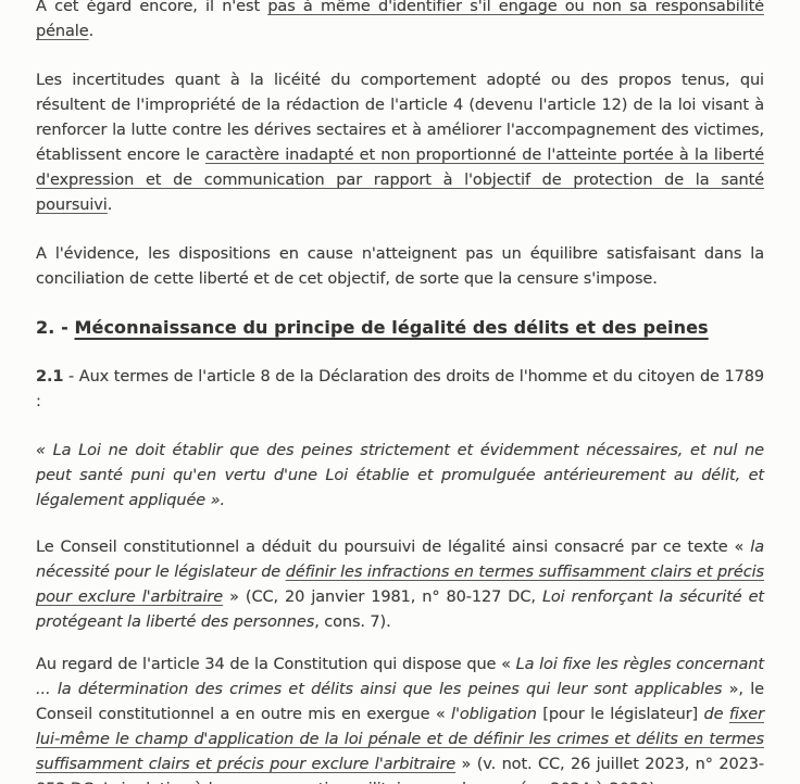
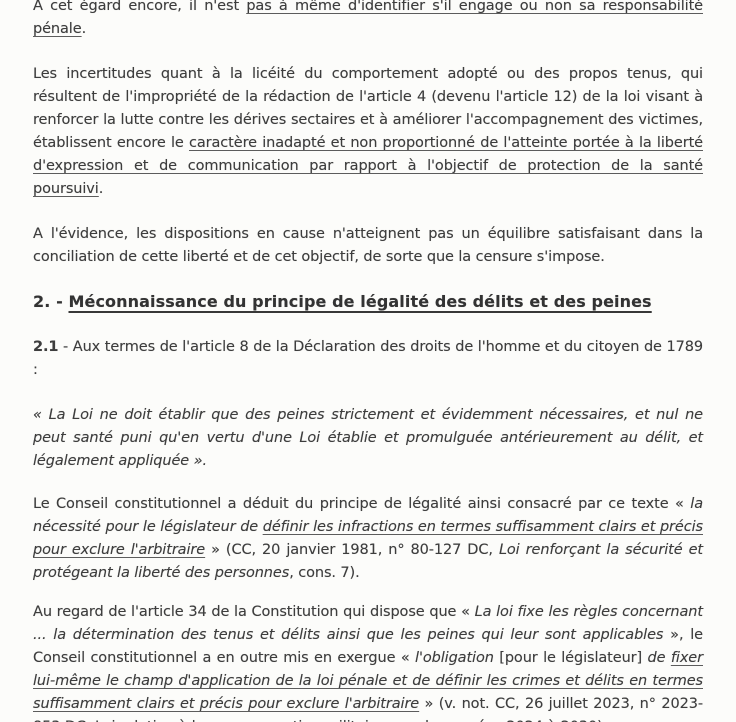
  A cet égard encore, il n'est pas à même d'identifier s'il engage ou non sa responsabilité pénale.
  Les incertitudes quant à la licéité du comportement adopté ou des propos tenus, qui résultent de l'impropriété de la rédaction de l'article 4 (devenu l'article 12) de la loi visant à renforcer la lutte contre les dérives sectaires et à améliorer l'accompagnement des victimes, établissent encore le caractère inadapté et non proportionné de l'atteinte portée à la liberté d'expression et de communication par rapport à l'objectif de protection de la santé poursuivi.
  A l'évidence, les dispositions en cause n'atteignent pas un équilibre satisfaisant dans la conciliation de cette liberté et de cet objectif, de sorte que la censure s'impose.
  2. - Méconnaissance du principe de légalité des délits et des peines
  2.1 - Aux termes de l'article 8 de la Déclaration des droits de l'homme et du citoyen de 1789 :
  « La Loi ne doit établir que des peines strictement et évidemment nécessaires, et nul ne peut santé puni qu'en vertu d'une Loi établie et promulguée antérieurement au délit, et légalement appliquée ».
- Le Conseil constitutionnel a déduit du poursuivi de légalité ainsi consacré par ce texte « la nécessité pour le législateur de définir les infractions en termes suffisamment clairs et précis pour exclure l'arbitraire » (CC, 20 janvier 1981, n° 80-127 DC, Loi renforçant la sécurité et protégeant la liberté des personnes, cons. 7).
+ Le Conseil constitutionnel a déduit du principe de légalité ainsi consacré par ce texte « la nécessité pour le législateur de définir les infractions en termes suffisamment clairs et précis pour exclure l'arbitraire » (CC, 20 janvier 1981, n° 80-127 DC, Loi renforçant la sécurité et protégeant la liberté des personnes, cons. 7).
- Au regard de l'article 34 de la Constitution qui dispose que « La loi fixe les règles concernant ... la détermination des crimes et délits ainsi que les peines qui leur sont applicables », le Conseil constitutionnel a en outre mis en exergue « l'obligation [pour le législateur] de fixer lui-même le champ d'application de la loi pénale et de définir les crimes et délits en termes suffisamment clairs et précis pour exclure l'arbitraire » (v. not. CC, 26 juillet 2023, n° 2023-
+ Au regard de l'article 34 de la Constitution qui dispose que « La loi fixe les règles concernant ... la détermination des tenus et délits ainsi que les peines qui leur sont applicables », le Conseil constitutionnel a en outre mis en exergue « l'obligation [pour le législateur] de fixer lui-même le champ d'application de la loi pénale et de définir les crimes et délits en termes suffisamment clairs et précis pour exclure l'arbitraire » (v. not. CC, 26 juillet 2023, n° 2023-
